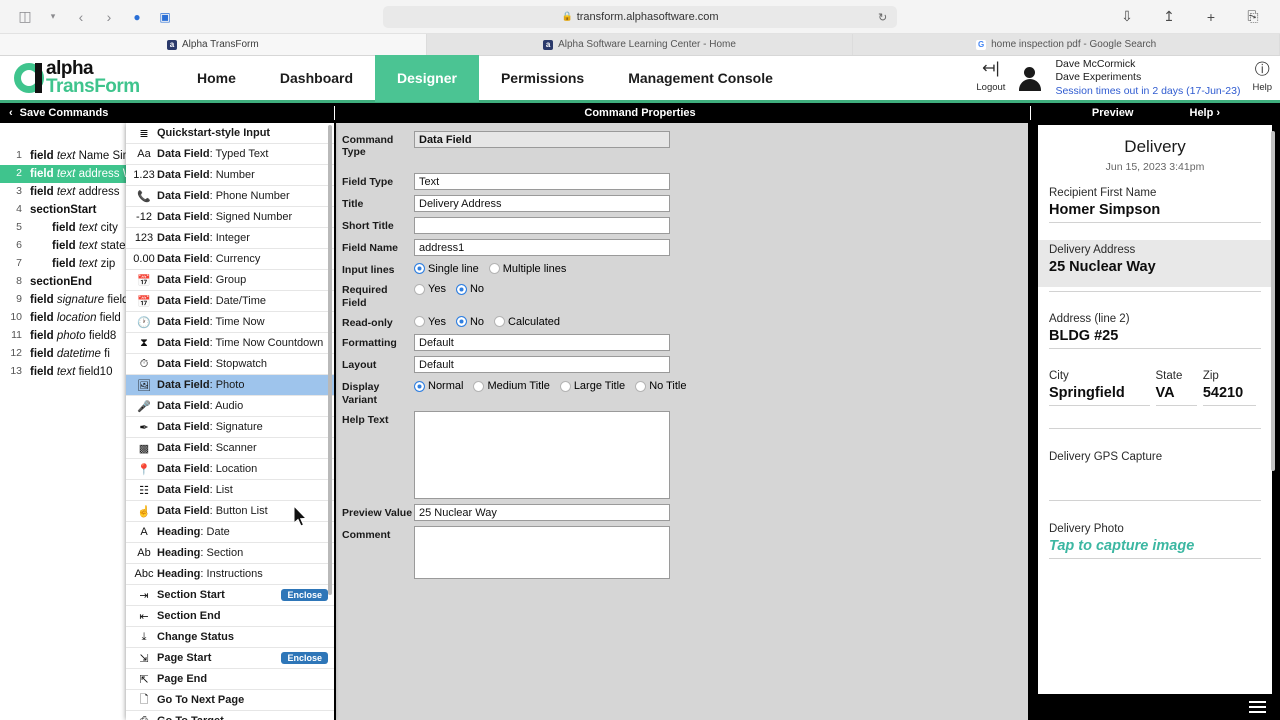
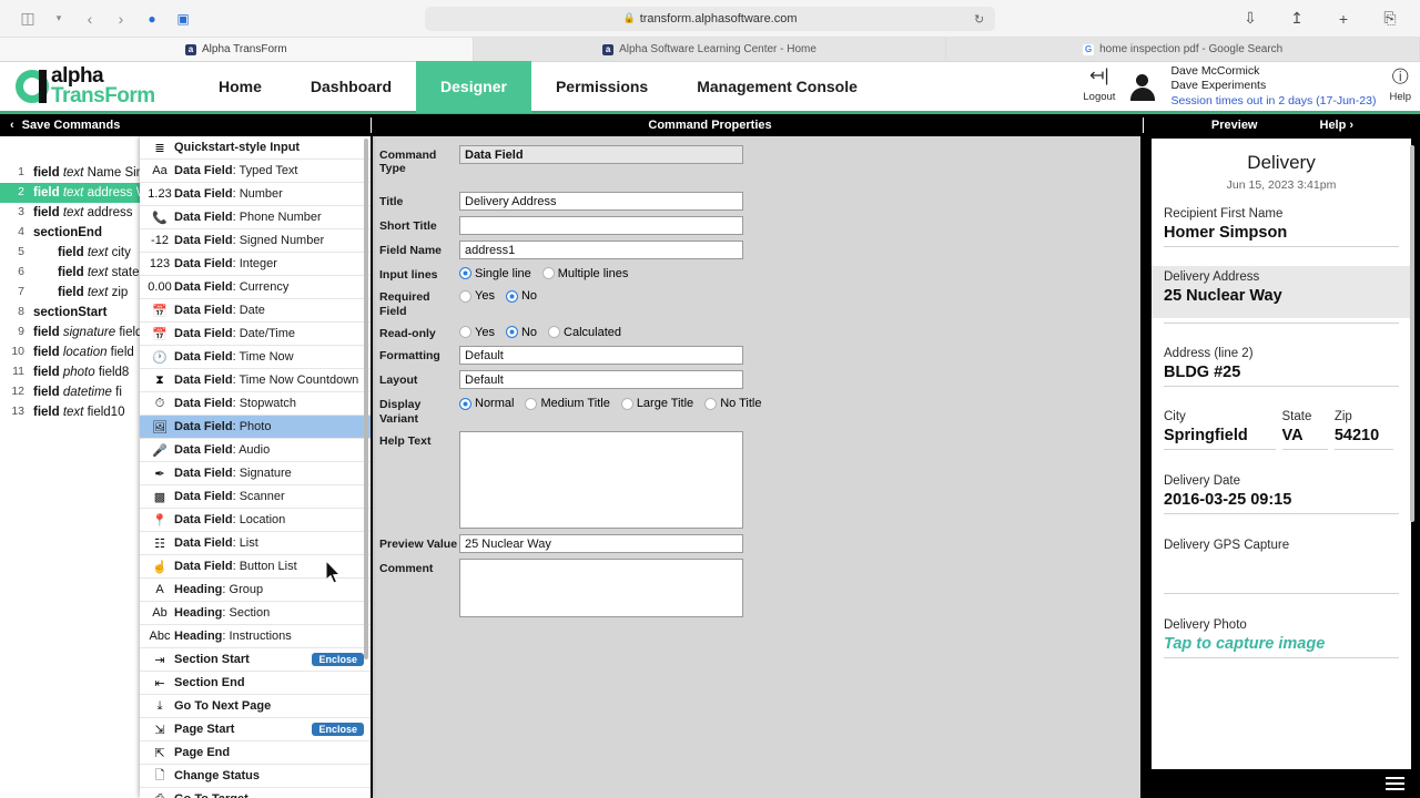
  ◫
  ▾
  ‹
  ›
  ●
  ▣
  🔒
  transform.alphasoftware.com
  ↻
  ⇩
  ↥
  +
  ⎘
  a
  Alpha TransForm
  a
  Alpha Software Learning Center - Home
  G
  home inspection pdf - Google Search
  alpha
  TransForm
  Home
  Dashboard
  Designer
  Permissions
  Management Console
  ↤|
  Logout
  Dave McCormick
  Dave Experiments
  Session times out in 2 days (17-Jun-23)
  ⓘ
  Help
  ‹
  Save Commands
  Command Properties
  Preview
  Help ›
  1
  field text Name Si
  2
  field text address
  3
  field text address
  4
- sectionStart
+ sectionEnd
  5
  field text city
  6
  field text state
  7
  field text zip
  8
- sectionEnd
+ sectionStart
  9
  field signature fiel
  10
  field location field
  11
  field photo field8
  12
  field datetime fi
  13
  field text field10
  ≣
  Quickstart-style Input
  Aa
  Data Field: Typed Text
  1.23
  Data Field: Number
  📞
  Data Field: Phone Number
  -12
  Data Field: Signed Number
  123
  Data Field: Integer
  0.00
  Data Field: Currency
  📅
- Data Field: Group
+ Data Field: Date
  📅
  Data Field: Date/Time
  🕐
  Data Field: Time Now
  ⧗
  Data Field: Time Now Countdown
  ⏱
  Data Field: Stopwatch
  🖼
  Data Field: Photo
  🎤
  Data Field: Audio
  ✒
  Data Field: Signature
  ▩
  Data Field: Scanner
  📍
  Data Field: Location
  ☷
  Data Field: List
  ☝
  Data Field: Button List
  A
- Heading: Date
+ Heading: Group
  Ab
  Heading: Section
  Abc
  Heading: Instructions
  ⇥
  Section Start
  Enclose
  ⇤
  Section End
  ⤓
- Change Status
+ Go To Next Page
  ⇲
  Page Start
  Enclose
  ⇱
  Page End
  🗋
- Go To Next Page
+ Change Status
  Command Type
  Data Field
- Field Type
- Text
  Title
  Delivery Address
  Short Title
  Field Name
  address1
  Input lines
  Single line
  Multiple lines
  Required Field
  Yes
  No
  Read-only
  Yes
  No
  Calculated
  Formatting
  Default
  Layout
  Default
  Display Variant
  Normal
  Medium Title
  Large Title
  No Title
  Help Text
  Preview Value
  25 Nuclear Way
  Comment
  Delivery
  Jun 15, 2023 3:41pm
  Recipient First Name
  Homer Simpson
  Delivery Address
  25 Nuclear Way
  Address (line 2)
  BLDG #25
  City
  Springfield
  State
  VA
  Zip
  54210
+ Delivery Date
+ 2016-03-25 09:15
  Delivery GPS Capture
  Delivery Photo
  Tap to capture image
